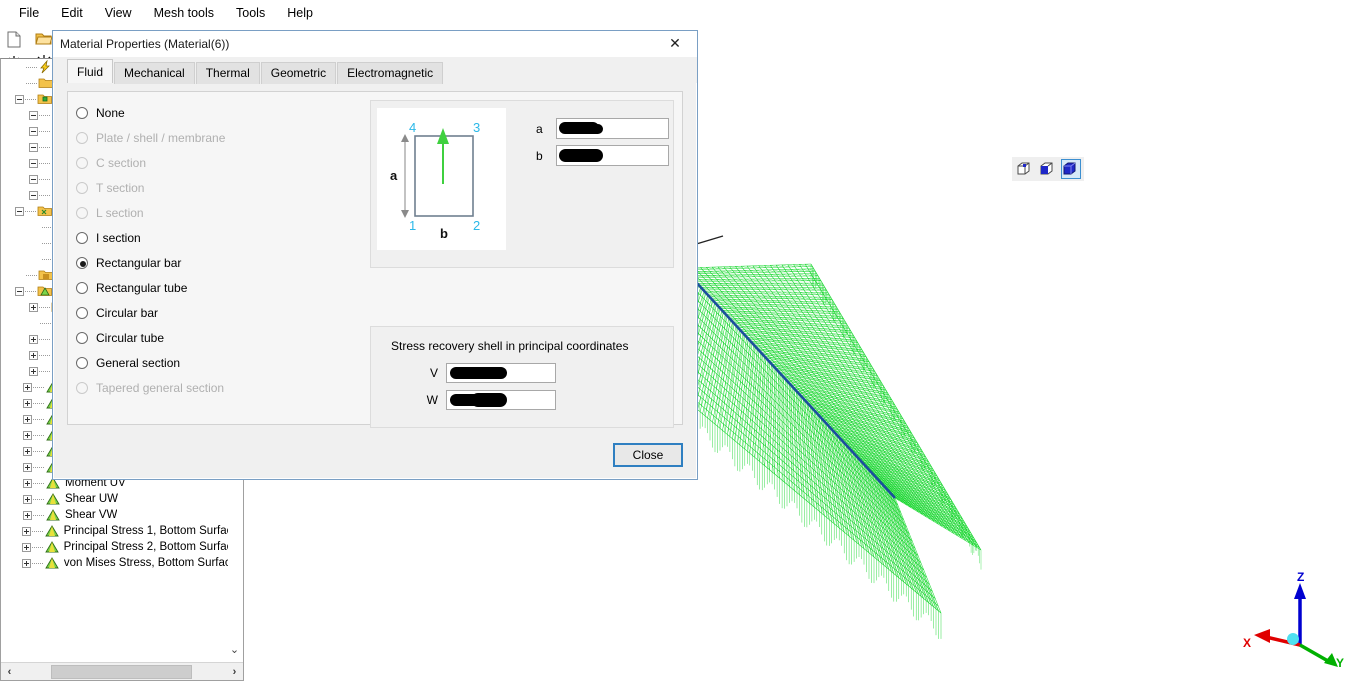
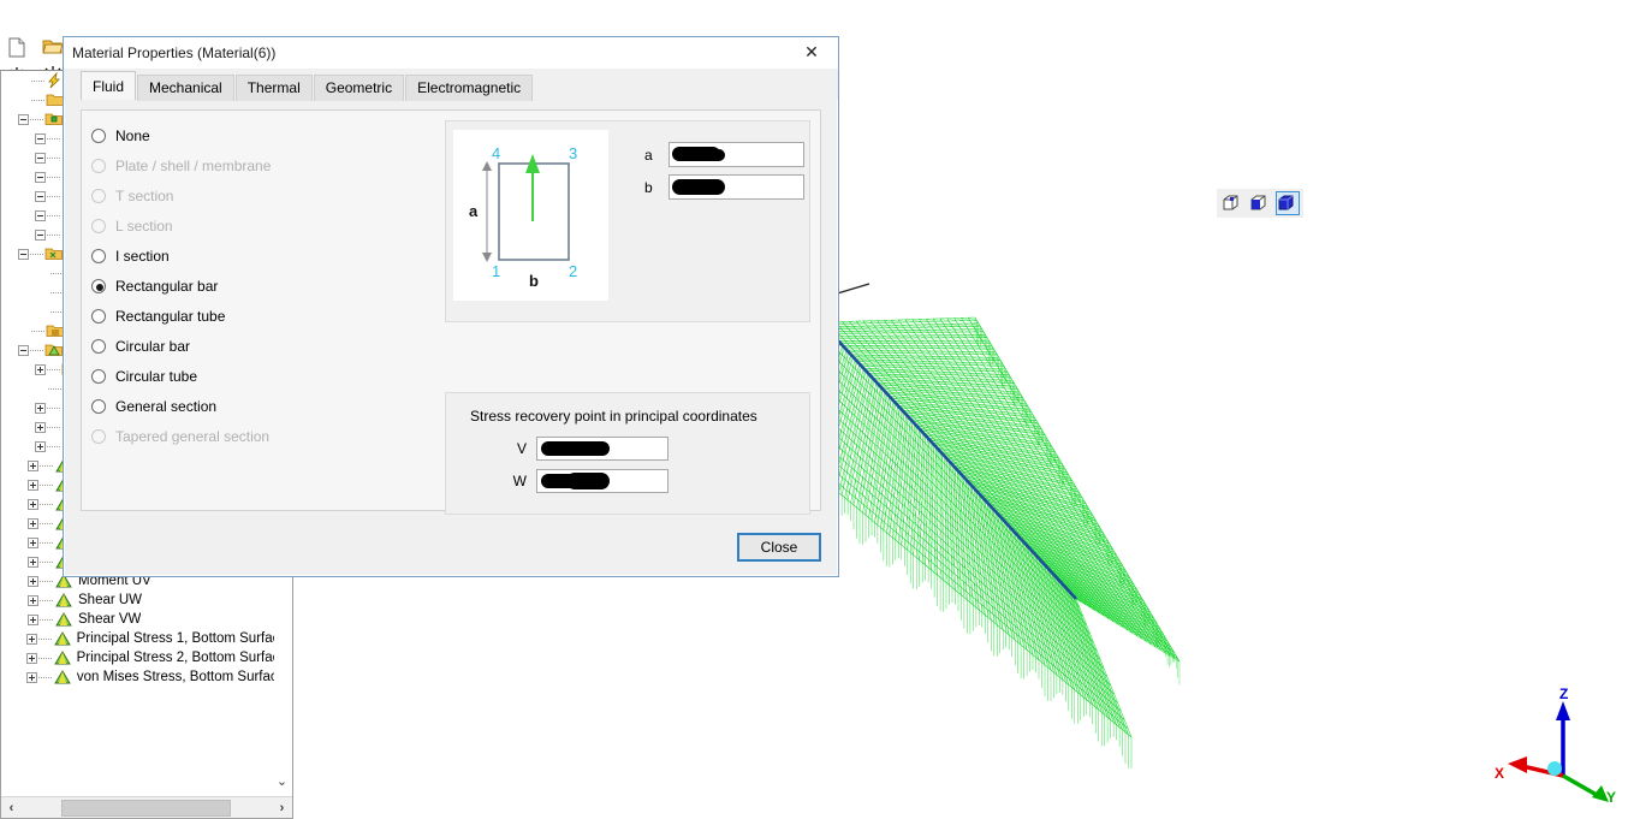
- File
- Edit
- View
- Mesh tools
- Tools
- Help
  Moment UV
  Shear UW
  Shear VW
  Principal Stress 1, Bottom Surfa
  Principal Stress 2, Bottom Surfa
  von Mises Stress, Bottom Surfac
  ⌄
  ‹
  ›
  Z
  X
  Y
  Material Properties (Material(6))
  ✕
  Fluid
  Mechanical
  Thermal
  Geometric
  Electromagnetic
  None
  Plate / shell / membrane
- C section
  T section
  L section
  I section
  Rectangular bar
  Rectangular tube
  Circular bar
  Circular tube
  General section
  Tapered general section
  a
  b
  4
  3
  1
  2
  a
  b
- Stress recovery shell in principal coordinates
+ Stress recovery point in principal coordinates
  V
  W
  Close
